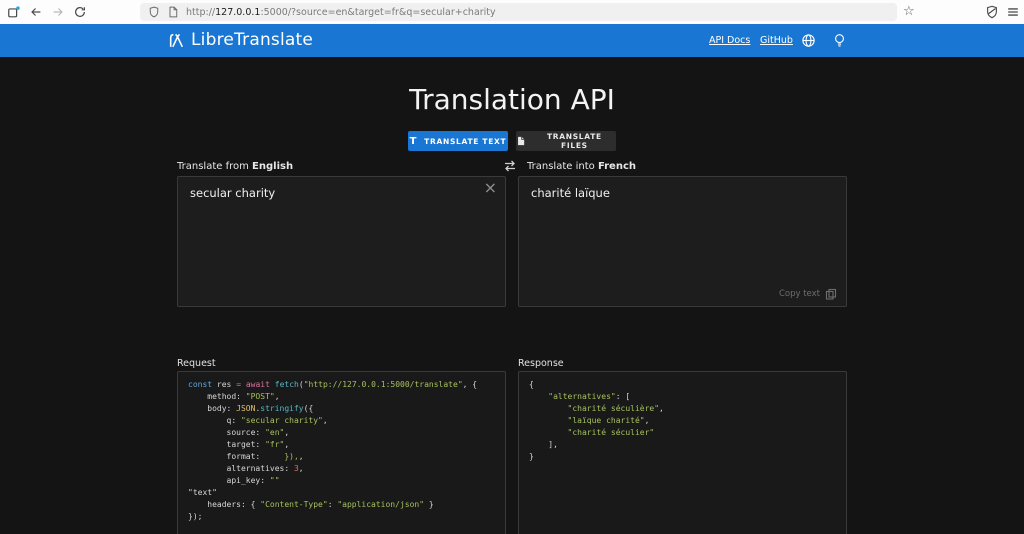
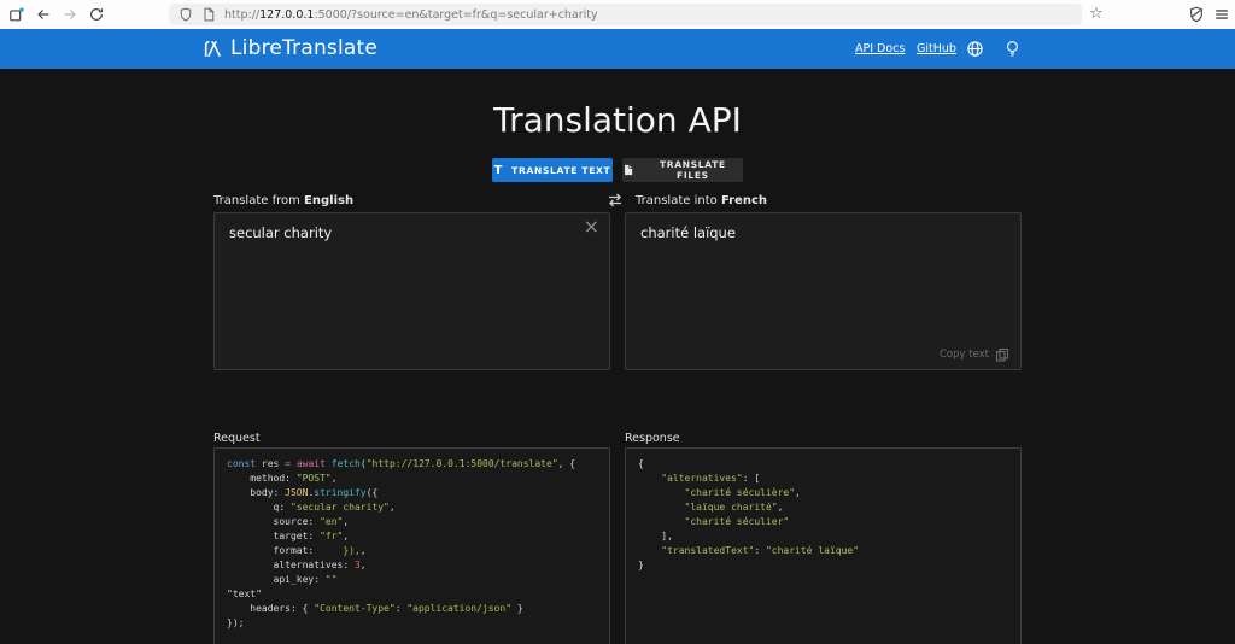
  http://127.0.0.1:5000/?source=en&target=fr&q=secular+charity
  ☆
  LibreTranslate
  API Docs
  GitHub
  Translation API
  T
  TRANSLATE TEXT
  TRANSLATE FILES
  Translate from English
  Translate into French
  secular charity
  ×
  charité laïque
  Copy text
  Request
  Response
  const res = await fetch("http://127.0.0.1:5000/translate", {
  method: "POST",
  body: JSON.stringify({
  q: "secular charity",
  source: "en",
  target: "fr",
  format: }),,
  alternatives: 3,
  api_key: ""
  "text"
  headers: { "Content-Type": "application/json" }
  });
  {
  "alternatives": [
  "charité séculière",
  "laïque charité",
  "charité séculier"
  ],
+ "translatedText": "charité laïque"
  }
